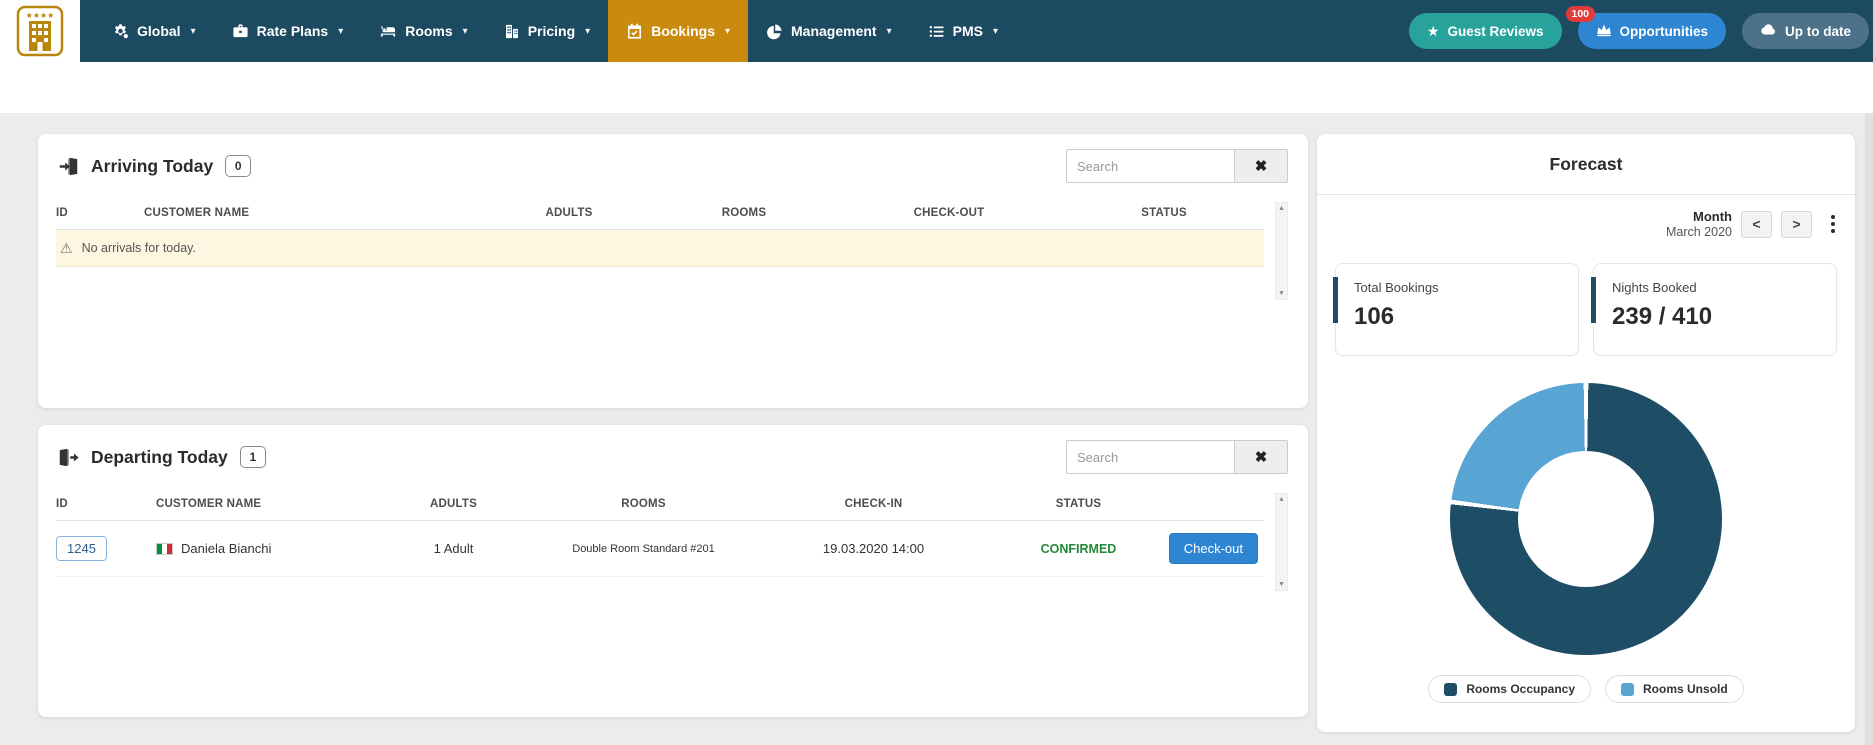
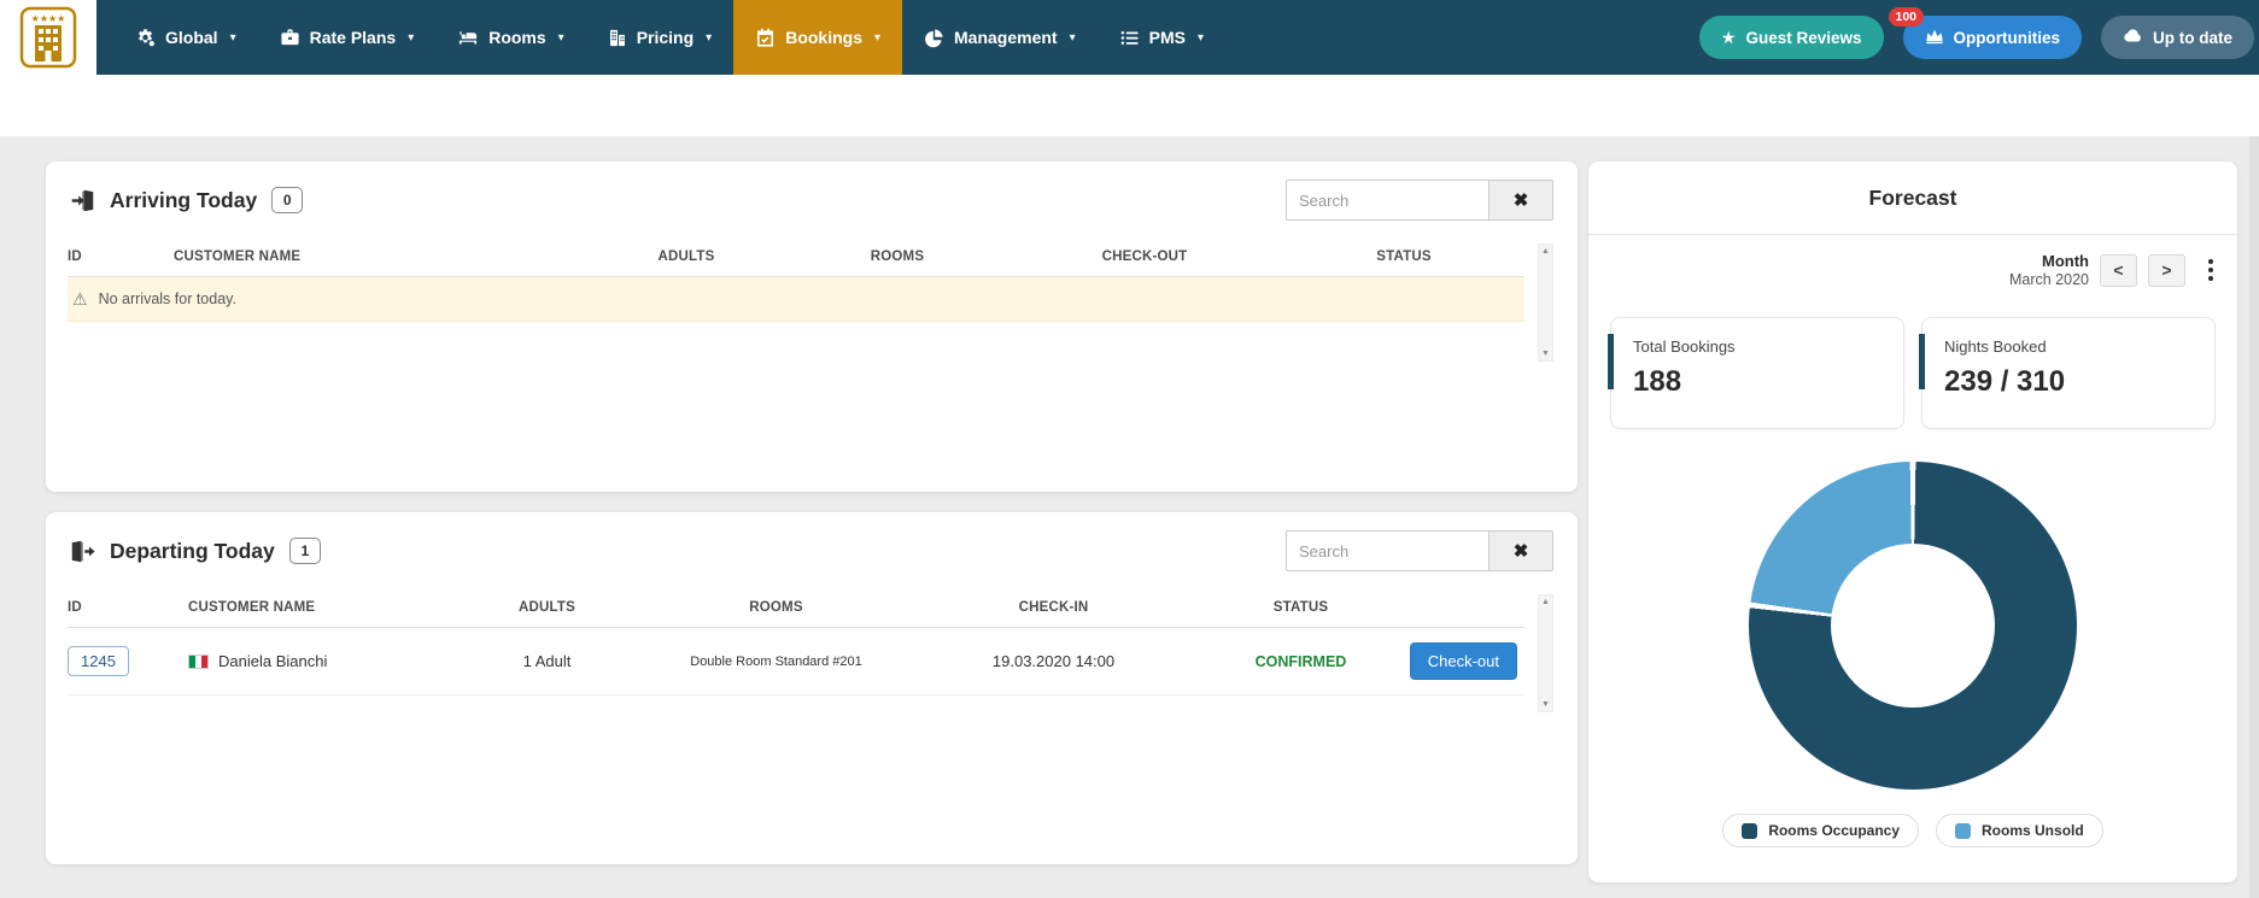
  ★★★★
  Global
  ▾
  Rate Plans
  ▾
  Rooms
  ▾
  Pricing
  ▾
  Bookings
  ▾
  Management
  ▾
  PMS
  ▾
  ★
  Guest Reviews
  100
  Opportunities
  Up to date
  Arriving Today
  0
  Search
  ✖
  ID
  CUSTOMER NAME
  ADULTS
  ROOMS
  CHECK-OUT
  STATUS
  ⚠
  No arrivals for today.
  Departing Today
  1
  Search
  ✖
  ID
  CUSTOMER NAME
  ADULTS
  ROOMS
  CHECK-IN
  STATUS
  1245
  Daniela Bianchi
  1 Adult
  Double Room Standard #201
  19.03.2020 14:00
  CONFIRMED
  Check-out
  Forecast
  Month
  March 2020
  <
  >
  Total Bookings
- 106
+ 188
  Nights Booked
- 239 / 410
+ 239 / 310
  Rooms Occupancy
  Rooms Unsold
